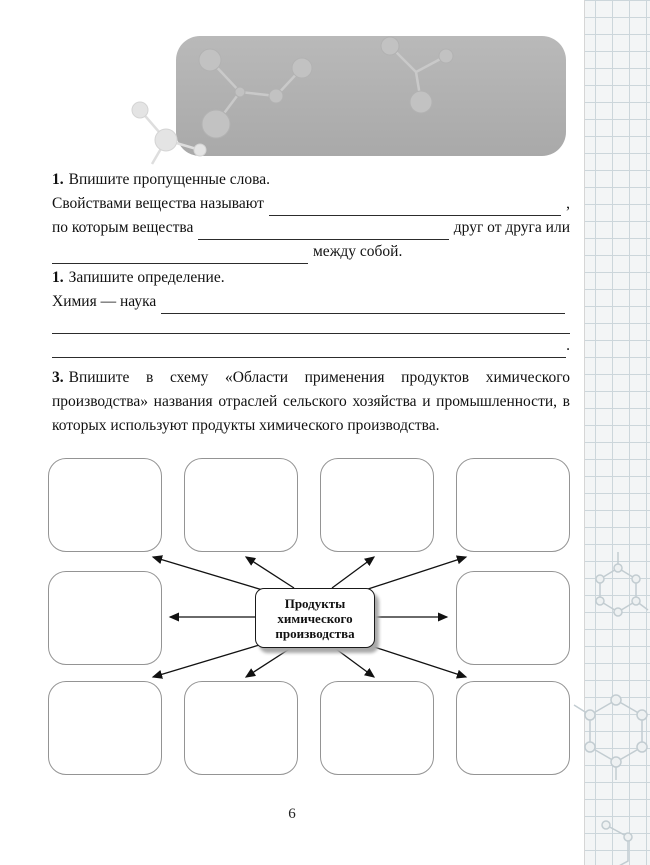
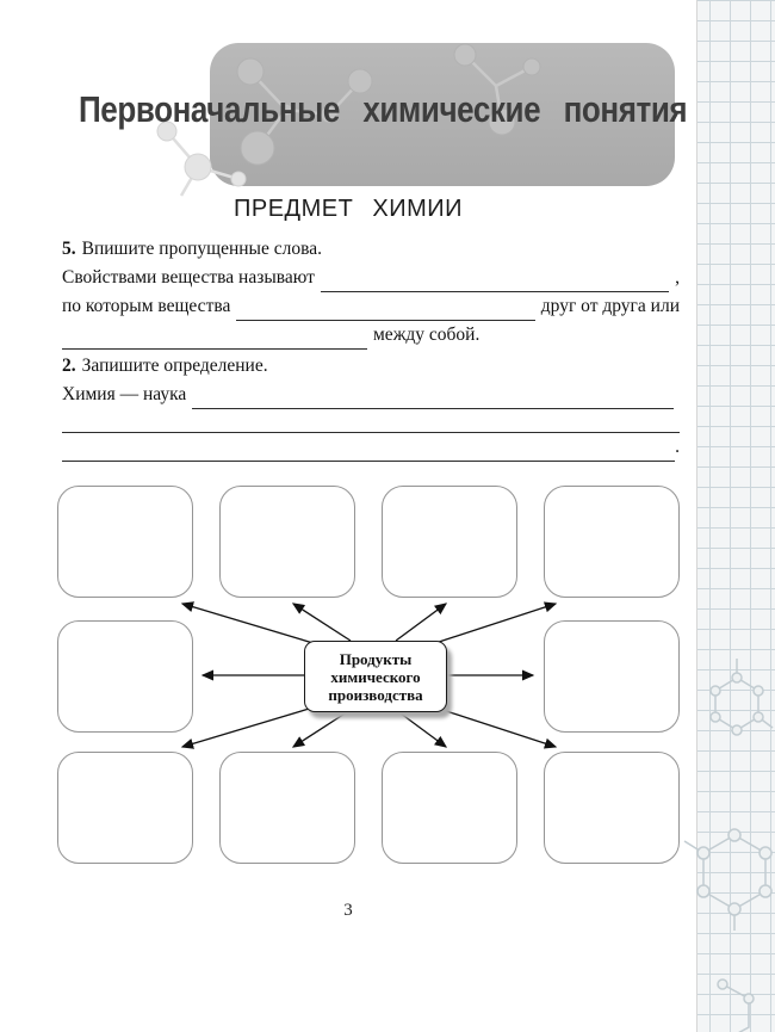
+ Первоначальные химические понятия
+ ПРЕДМЕТ ХИМИИ
- 1. Впишите пропущенные слова.
+ 5. Впишите пропущенные слова.
  Свойствами вещества называют
  ,
  по которым вещества
  друг от друга или
  между собой.
- 1. Запишите определение.
+ 2. Запишите определение.
  Химия — наука
  .
- 3. Впишите в схему «Области применения продуктов химического производства» названия отраслей сельского хозяйства и промышленности, в которых используют продукты химического производства.
  Продукты
  химического
  производства
- 6
+ 3
